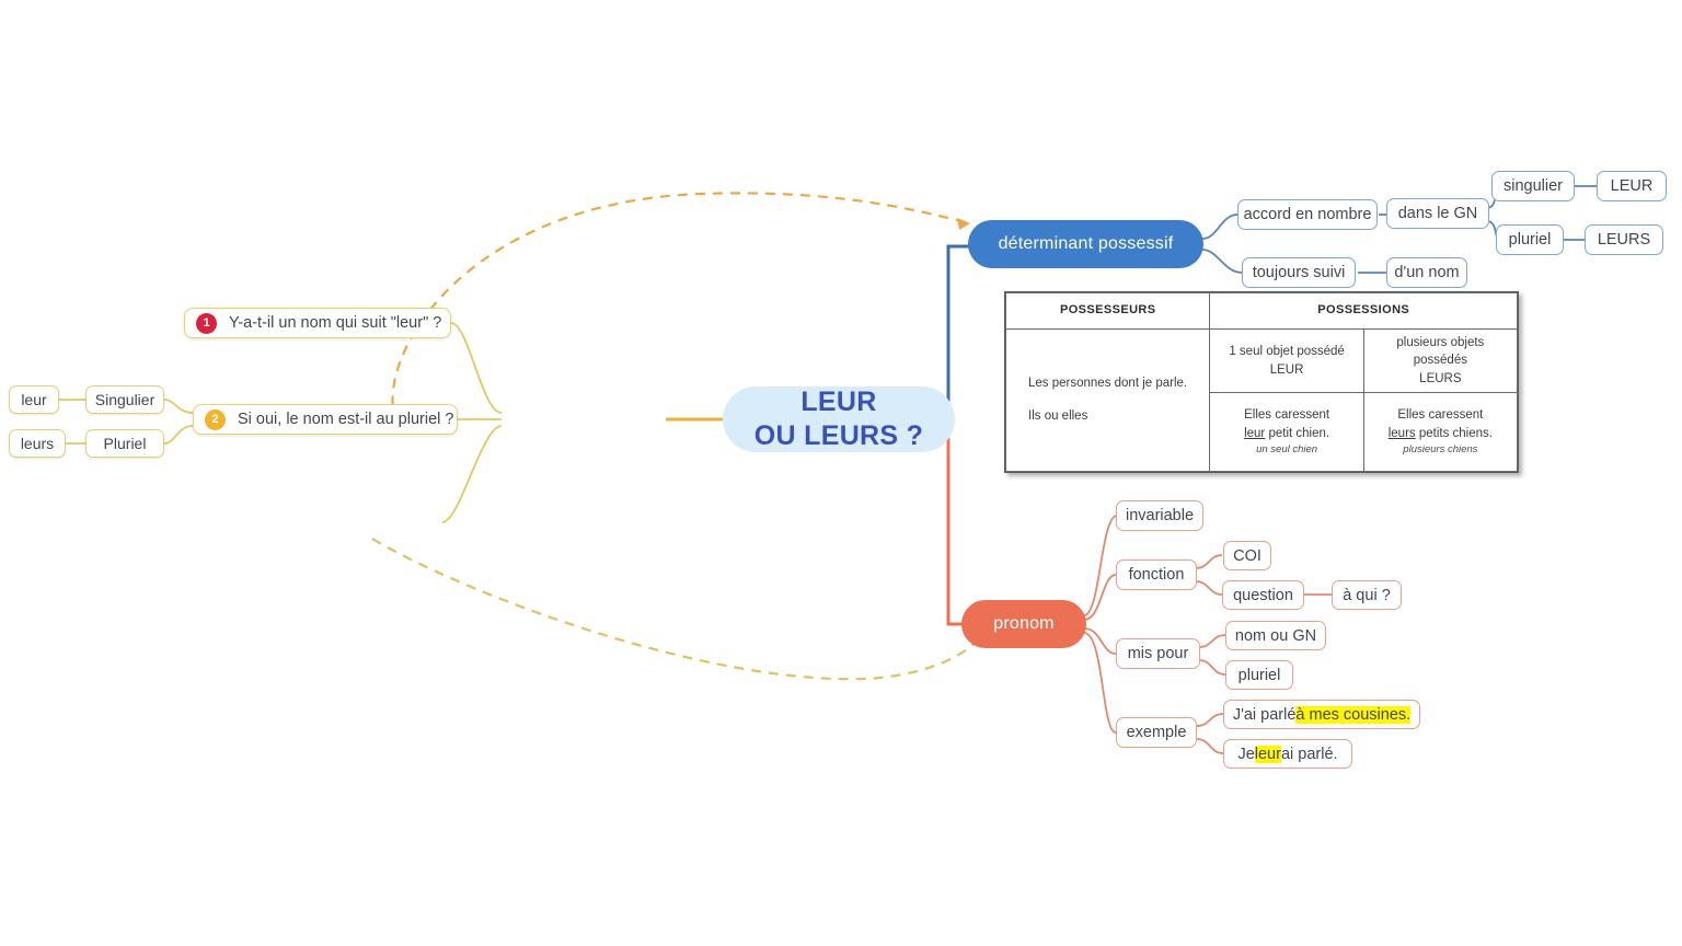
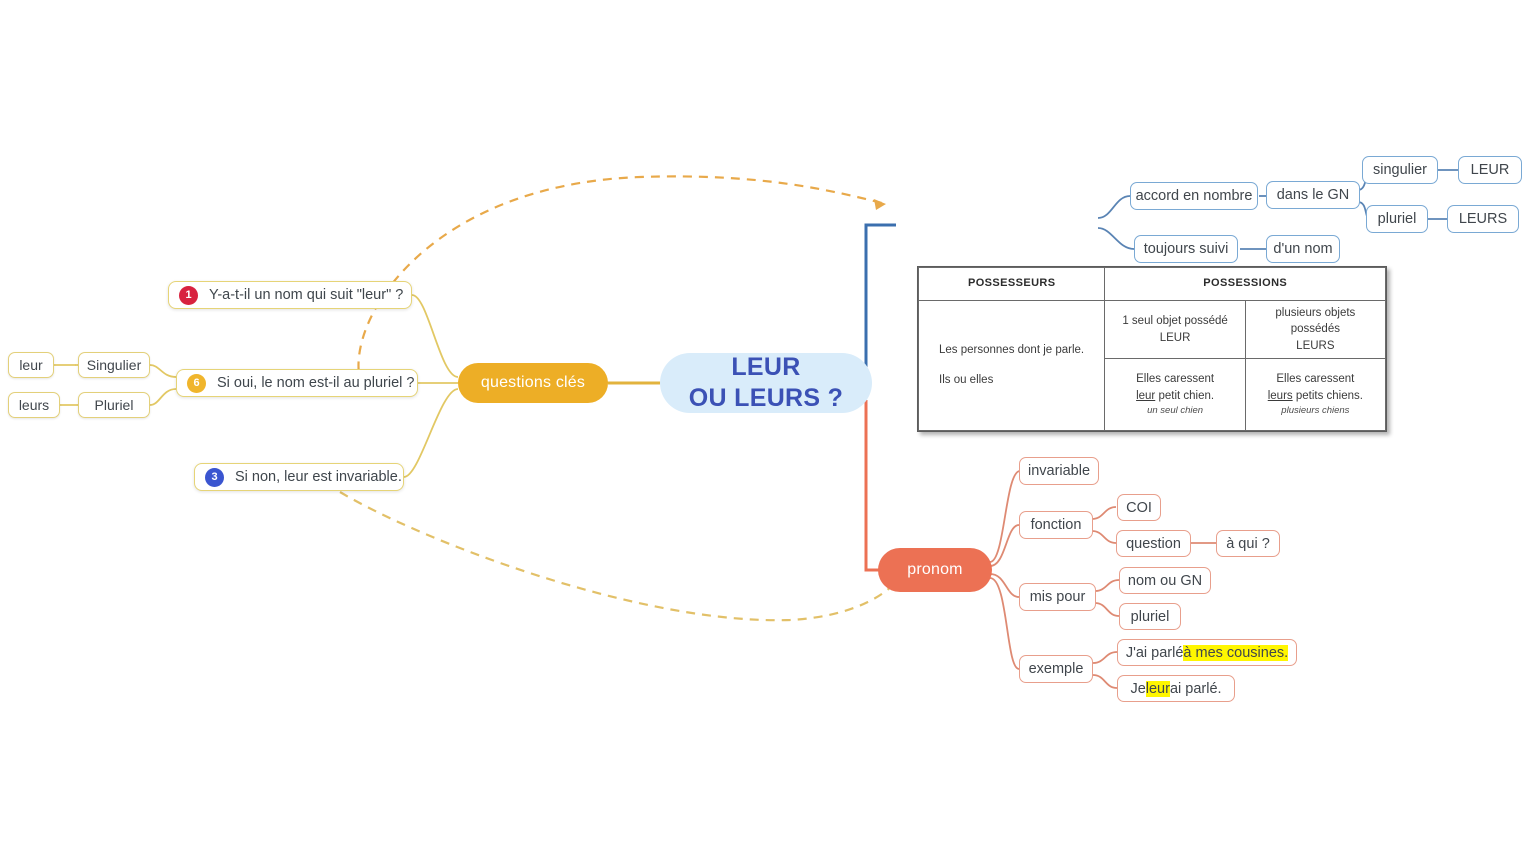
  LEUR
  OU LEURS ?
- déterminant possessif
  accord en nombre
  dans le GN
  singulier
  LEUR
  pluriel
  LEURS
  toujours suivi
  d'un nom
  pronom
  invariable
  fonction
  COI
  question
  à qui ?
  mis pour
  nom ou GN
  pluriel
  exemple
  J'ai parlé
  à mes cousines.
  Je
  leur
  ai parlé.
+ questions clés
  1
  Y-a-t-il un nom qui suit "leur" ?
- 2
+ 6
  Si oui, le nom est-il au pluriel ?
+ 3
+ Si non, leur est invariable.
  Singulier
  leur
  Pluriel
  leurs
  POSSESSEURS	POSSESSIONS
  Les personnes dont je parle. Ils ou elles	1 seul objet possédé LEUR	plusieurs objets possédés LEURS
  Elles caressent leur petit chien. un seul chien	Elles caressent leurs petits chiens. plusieurs chiens
